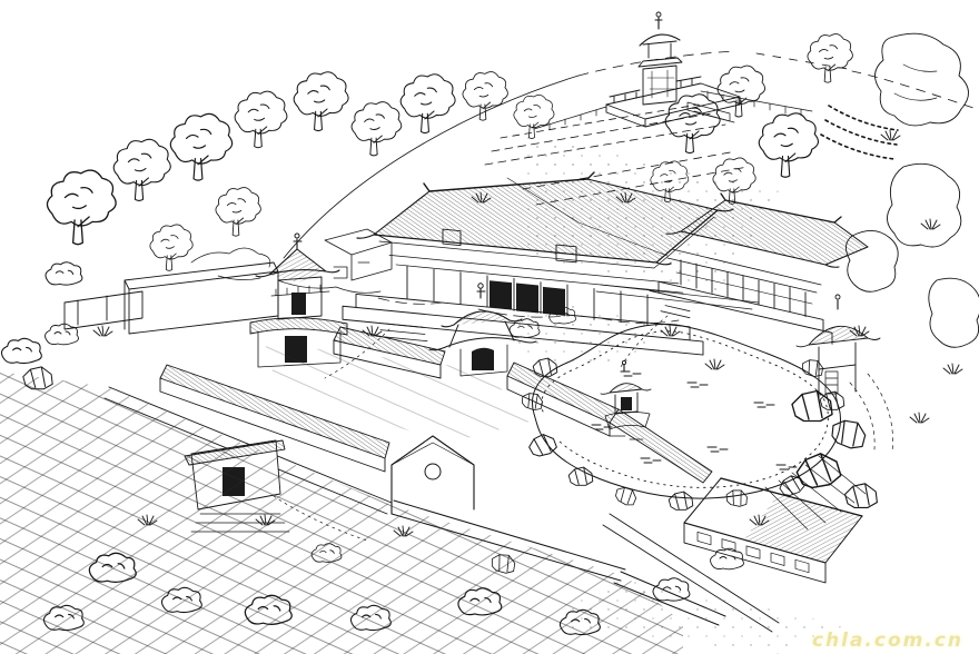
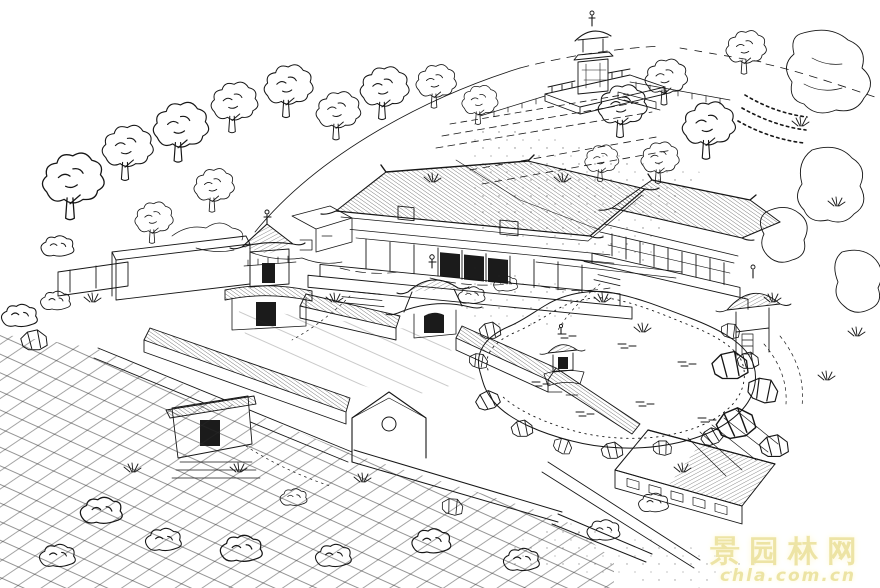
+ 景园林网
  chla.com.cn
